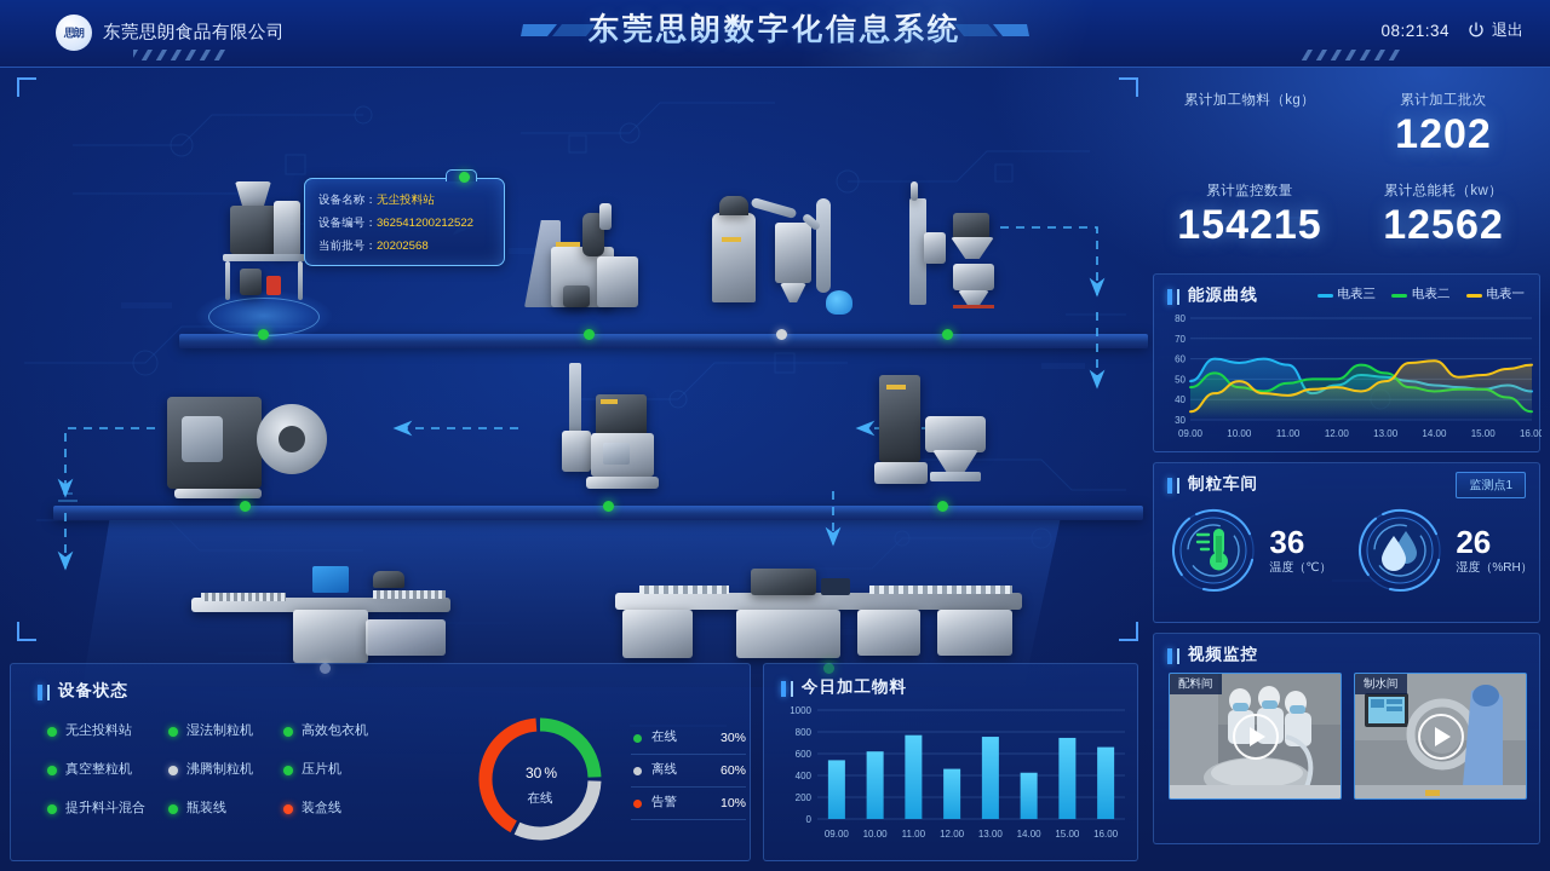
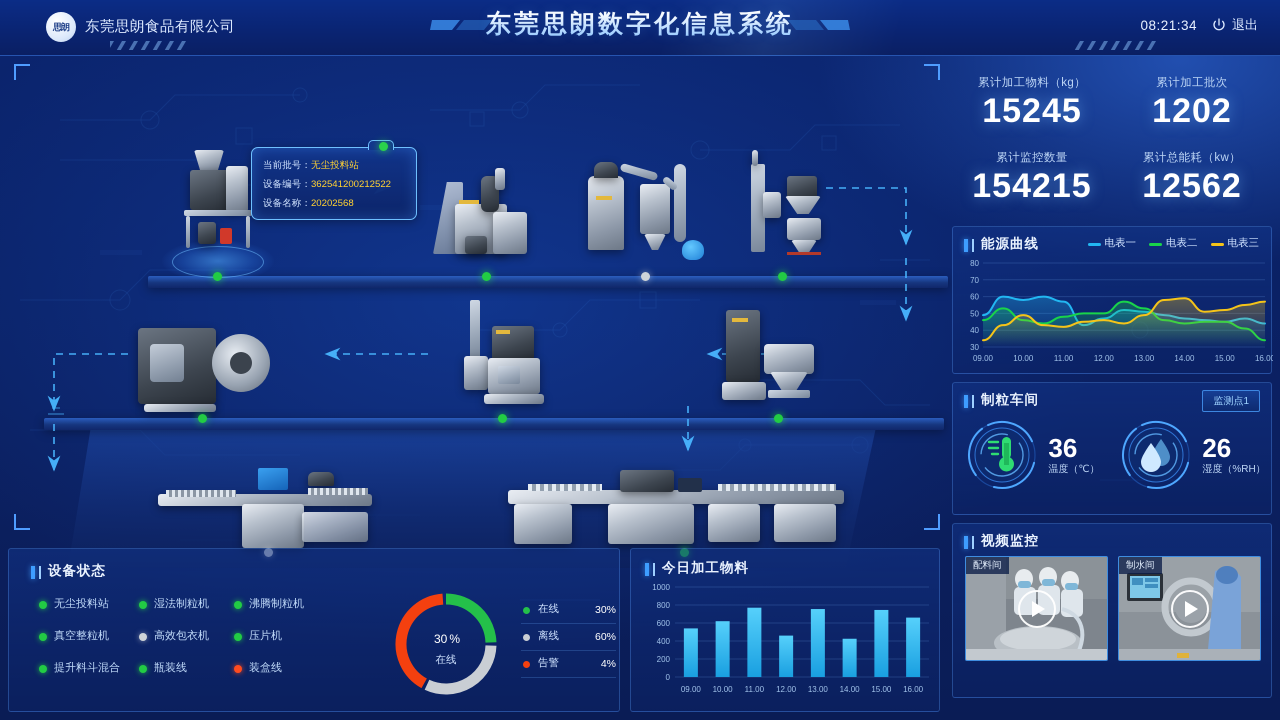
  思朗
  东莞思朗食品有限公司
  东莞思朗数字化信息系统
  08:21:34
  退出
- 设备名称：无尘投料站
+ 当前批号：无尘投料站
  设备编号：362541200212522
- 当前批号：20202568
+ 设备名称：20202568
  累计加工物料（kg）
+ 15245
  累计加工批次
  1202
  累计监控数量
  154215
  累计总能耗（kw）
  12562
  能源曲线
- 电表三
+ 电表一
  电表二
- 电表一
+ 电表三
  30
  40
  50
  60
  70
  80
  09.00
  10.00
  11.00
  12.00
  13.00
  14.00
  15.00
  16.00
  制粒车间
  监测点1
  36
  温度（℃）
  26
  湿度（%RH）
  视频监控
  配料间
  制水间
  设备状态
  无尘投料站
  湿法制粒机
- 高效包衣机
+ 沸腾制粒机
  真空整粒机
- 沸腾制粒机
+ 高效包衣机
  压片机
  提升料斗混合
  瓶装线
  装盒线
  30 %
  在线
  在线
  30%
  离线
  60%
  告警
- 10%
+ 4%
  今日加工物料
  0
  200
  400
  600
  800
  1000
  09.00
  10.00
  11.00
  12.00
  13.00
  14.00
  15.00
  16.00
